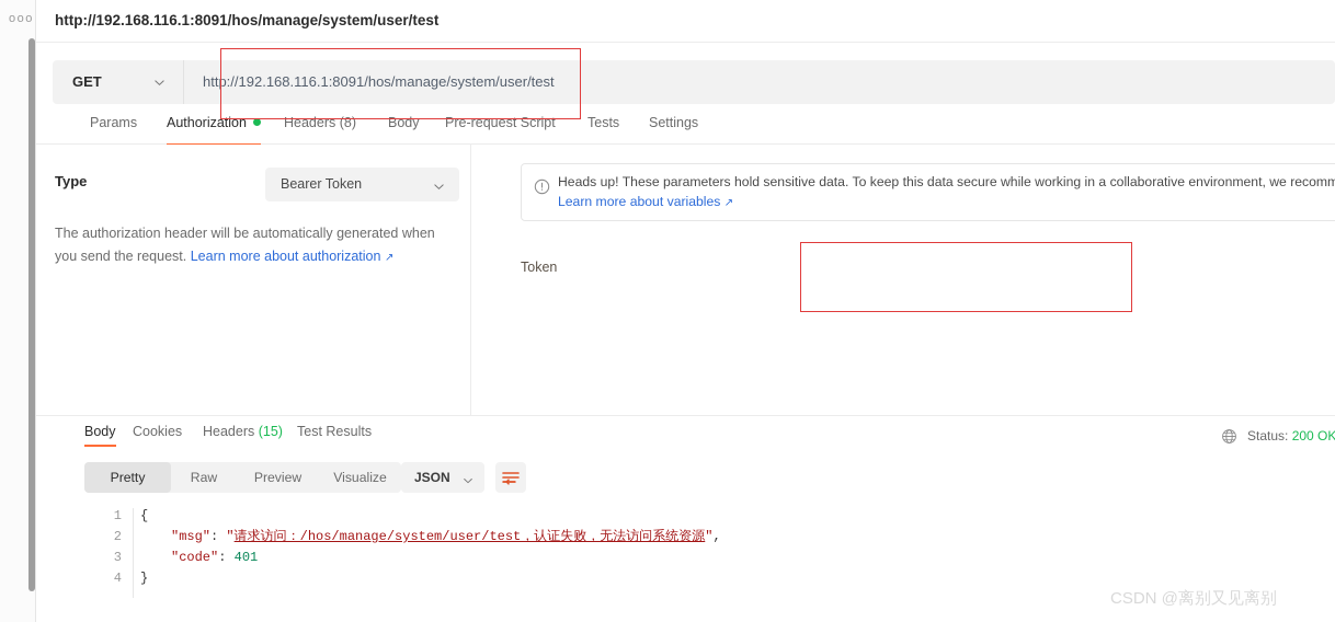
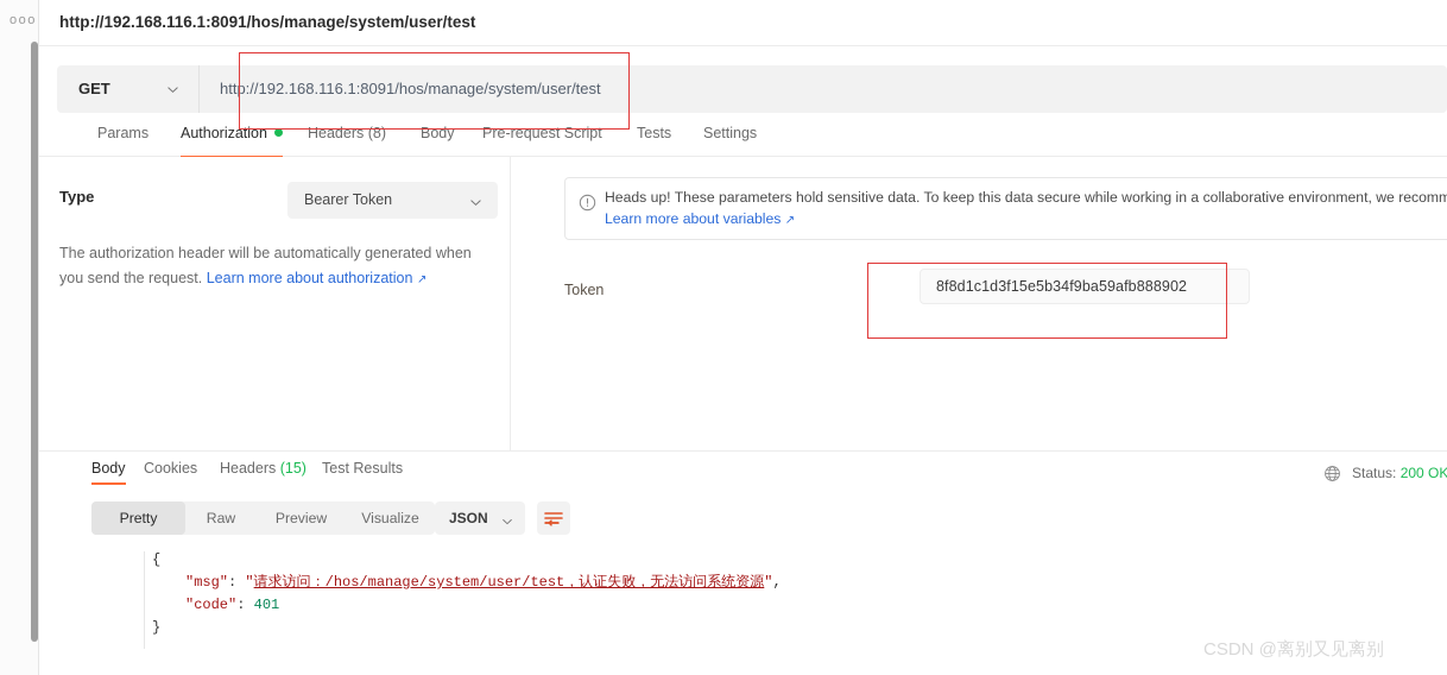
  ooo
  http://192.168.116.1:8091/hos/manage/system/user/test
  GET
  http://192.168.116.1:8091/hos/manage/system/user/test
  Params
  Authorization
  Headers (8)
  Body
  Pre-request Script
  Tests
  Settings
  Type
  Bearer Token
  The authorization header will be automatically generated when you send the request. Learn more about authorization ↗
  Heads up! These parameters hold sensitive data. To keep this data secure while working in a collaborative environment, we recomm
  Learn more about variables ↗
  Token
+ 8f8d1c1d3f15e5b34f9ba59afb888902
  Body
  Cookies
  Headers (15)
  Test Results
  Status: 200 OK
  Pretty
  Raw
  Preview
  Visualize
  JSON
- 1
- 2
- 3
- 4
  {
  "msg": "请求访问：/hos/manage/system/user/test，认证失败，无法访问系统资源",
  "code": 401
  }
  CSDN @离别又见离别
